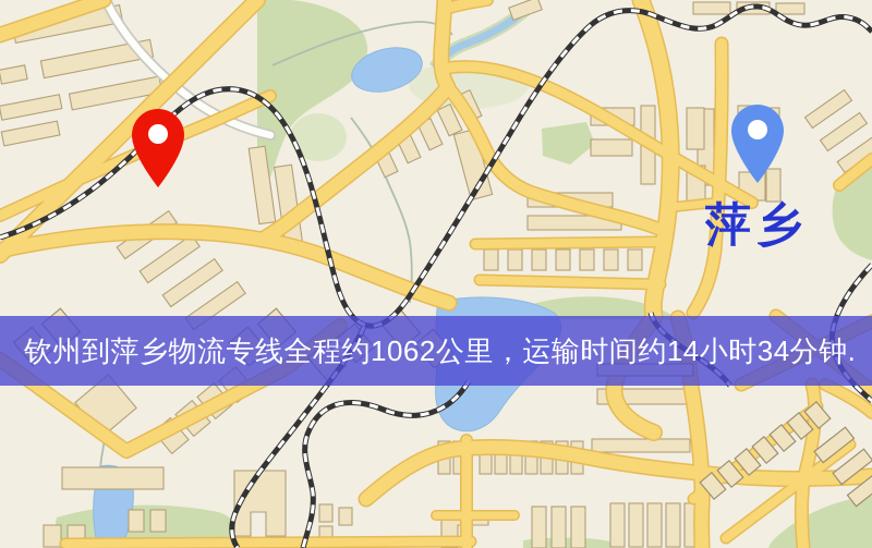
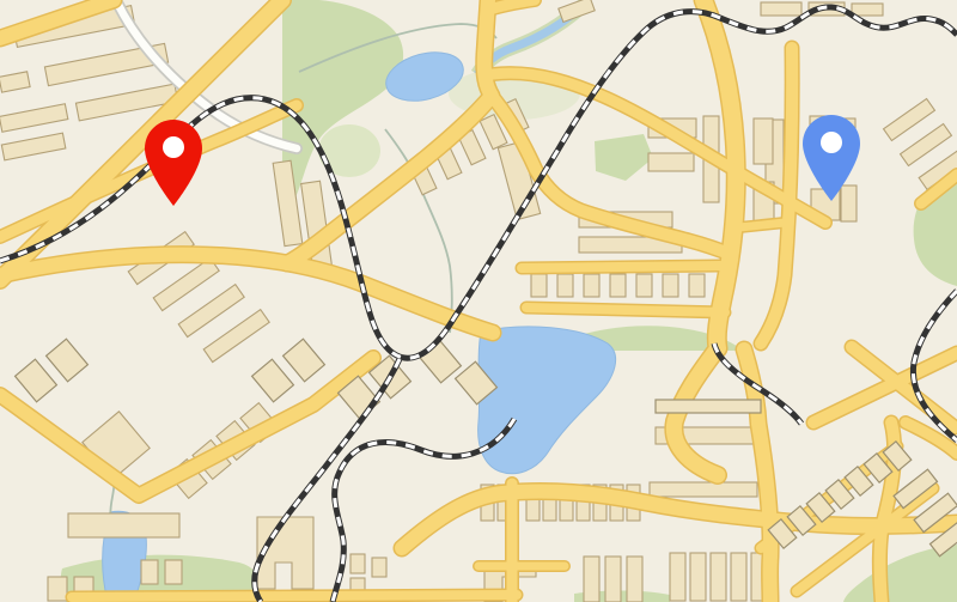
- 萍乡
- 钦州到萍乡物流专线全程约1062公里，运输时间约14小时34分钟.
